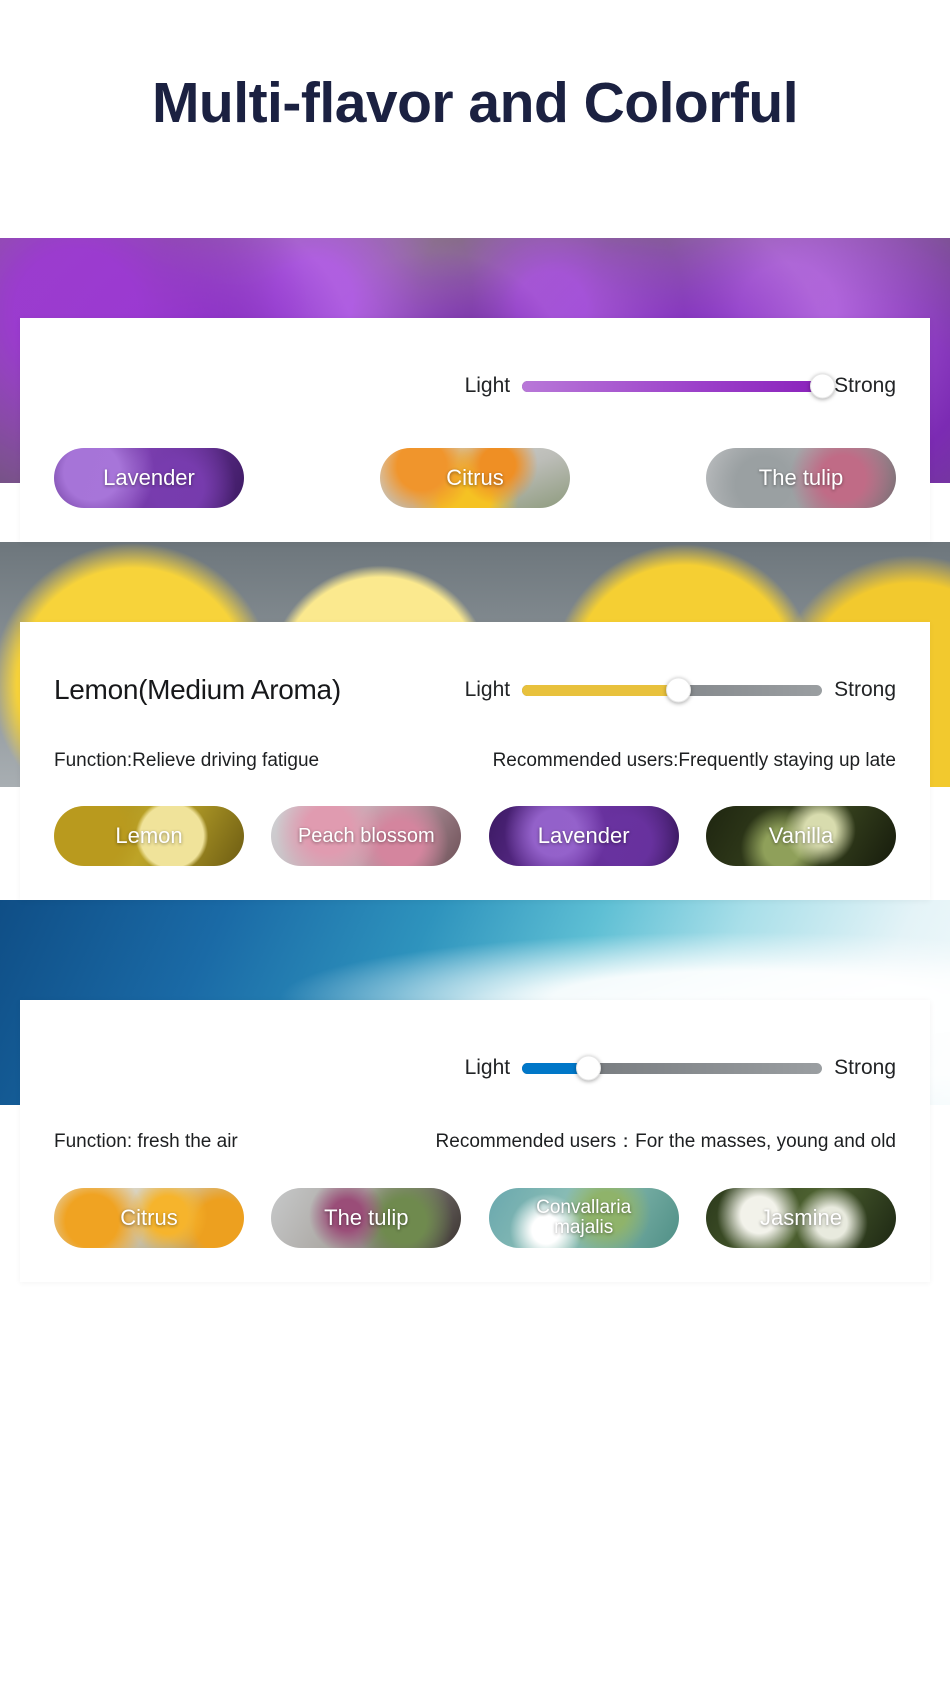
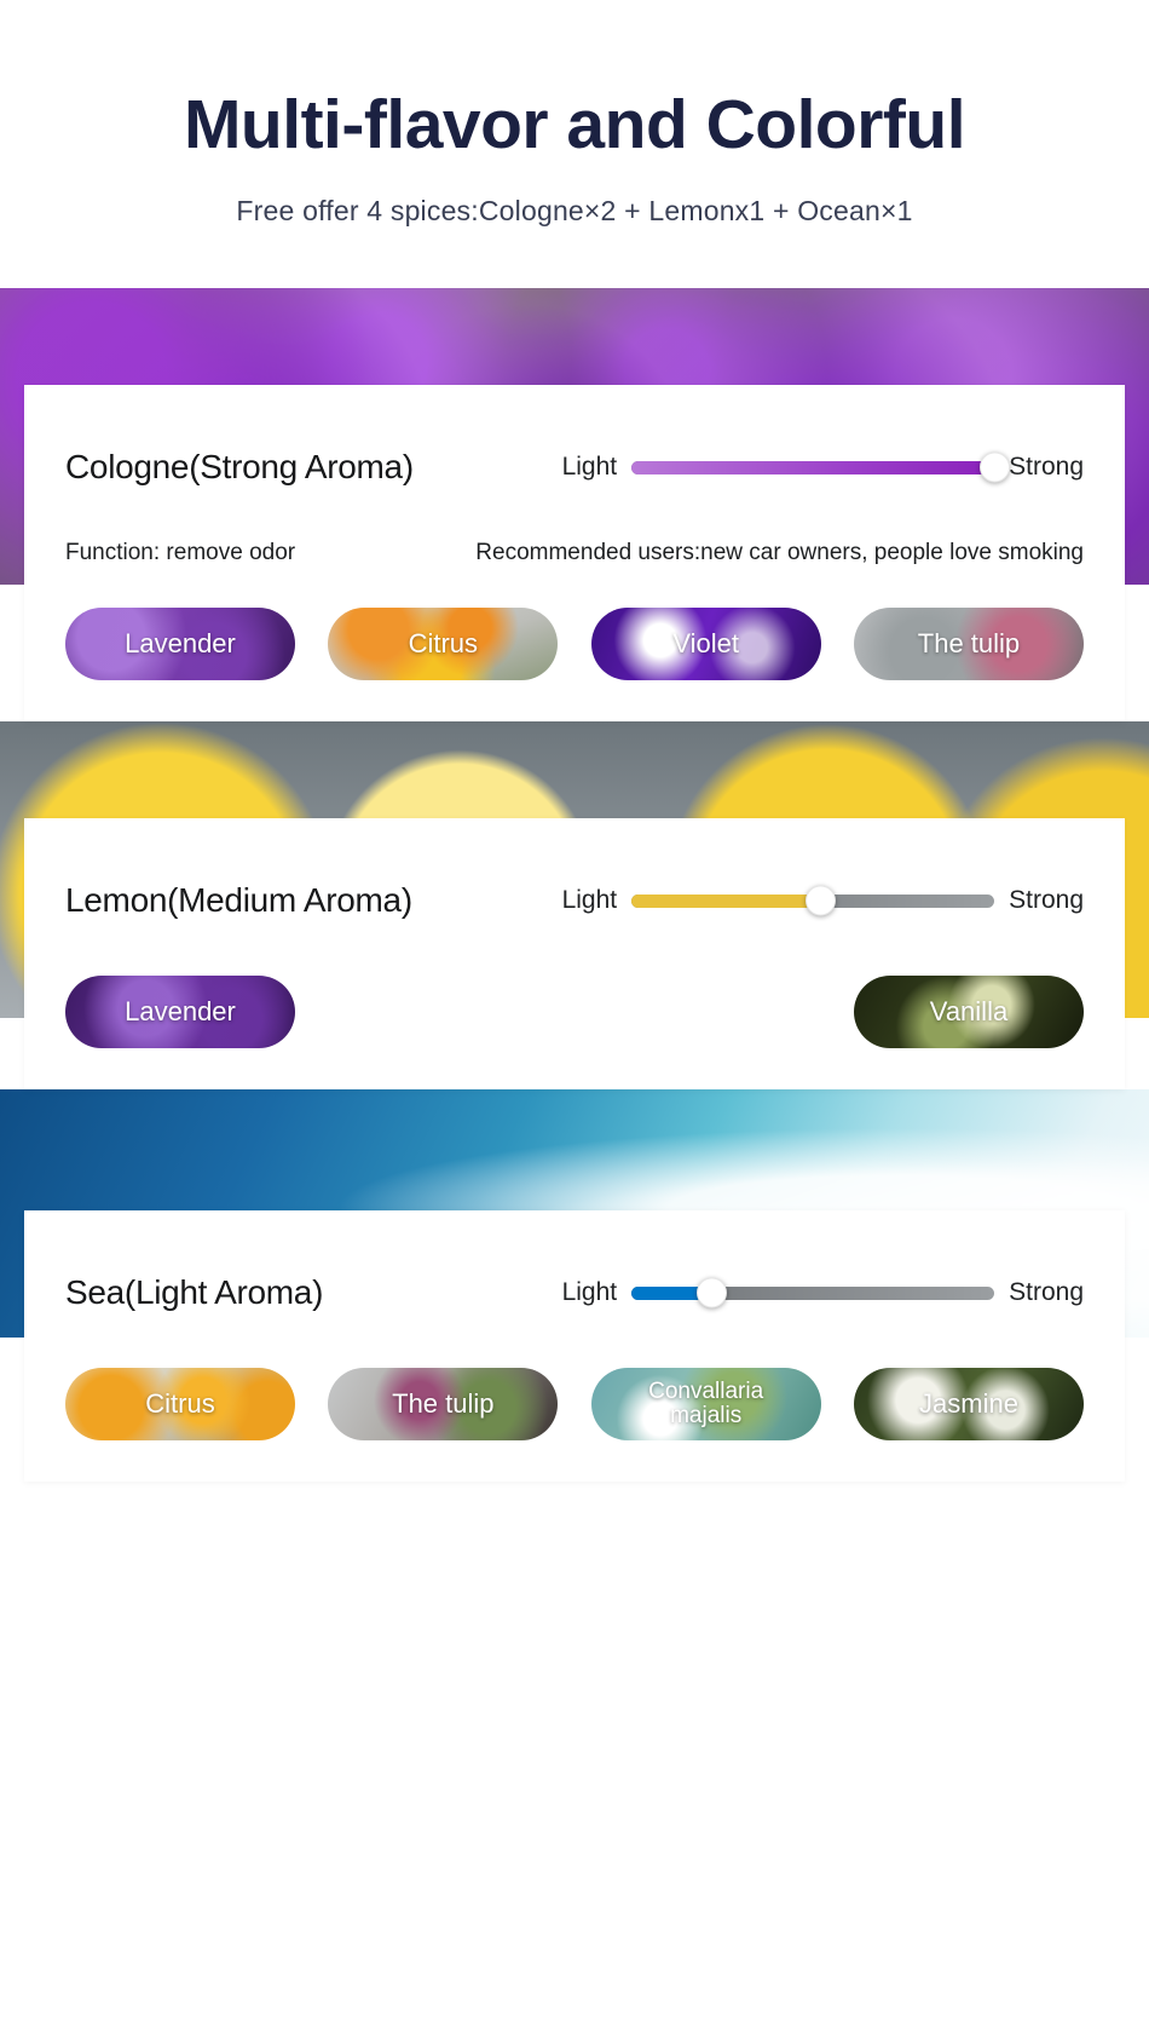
  Multi-flavor and Colorful
+ Free offer 4 spices:Cologne×2 + Lemonx1 + Ocean×1
+ Cologne(Strong Aroma)
  Light
  Strong
+ Function: remove odor
+ Recommended users:new car owners, people love smoking
  Lavender
  Citrus
+ Violet
  The tulip
  Lemon(Medium Aroma)
  Light
  Strong
- Function:Relieve driving fatigue
- Recommended users:Frequently staying up late
- Lemon
- Peach blossom
  Lavender
  Vanilla
+ Sea(Light Aroma)
  Light
  Strong
- Function: fresh the air
- Recommended users：For the masses, young and old
  Citrus
  The tulip
  Convallaria
  majalis
  Jasmine
